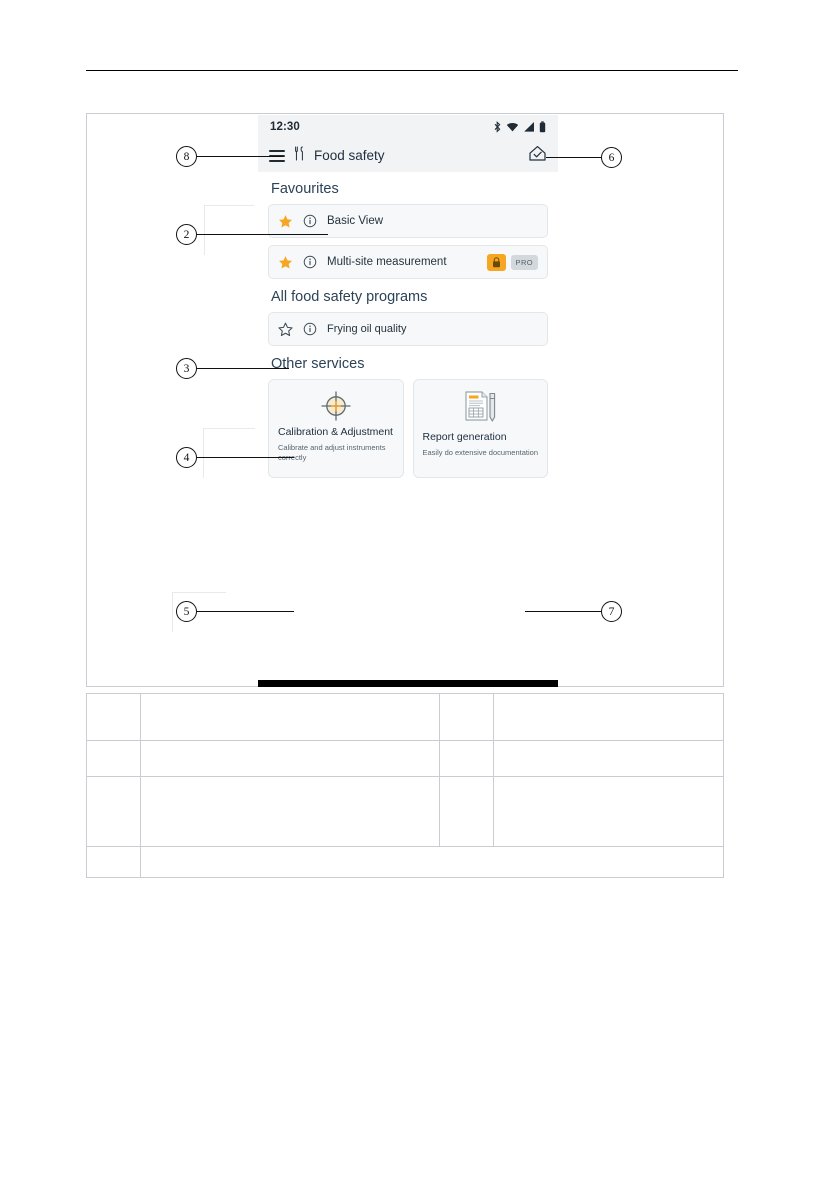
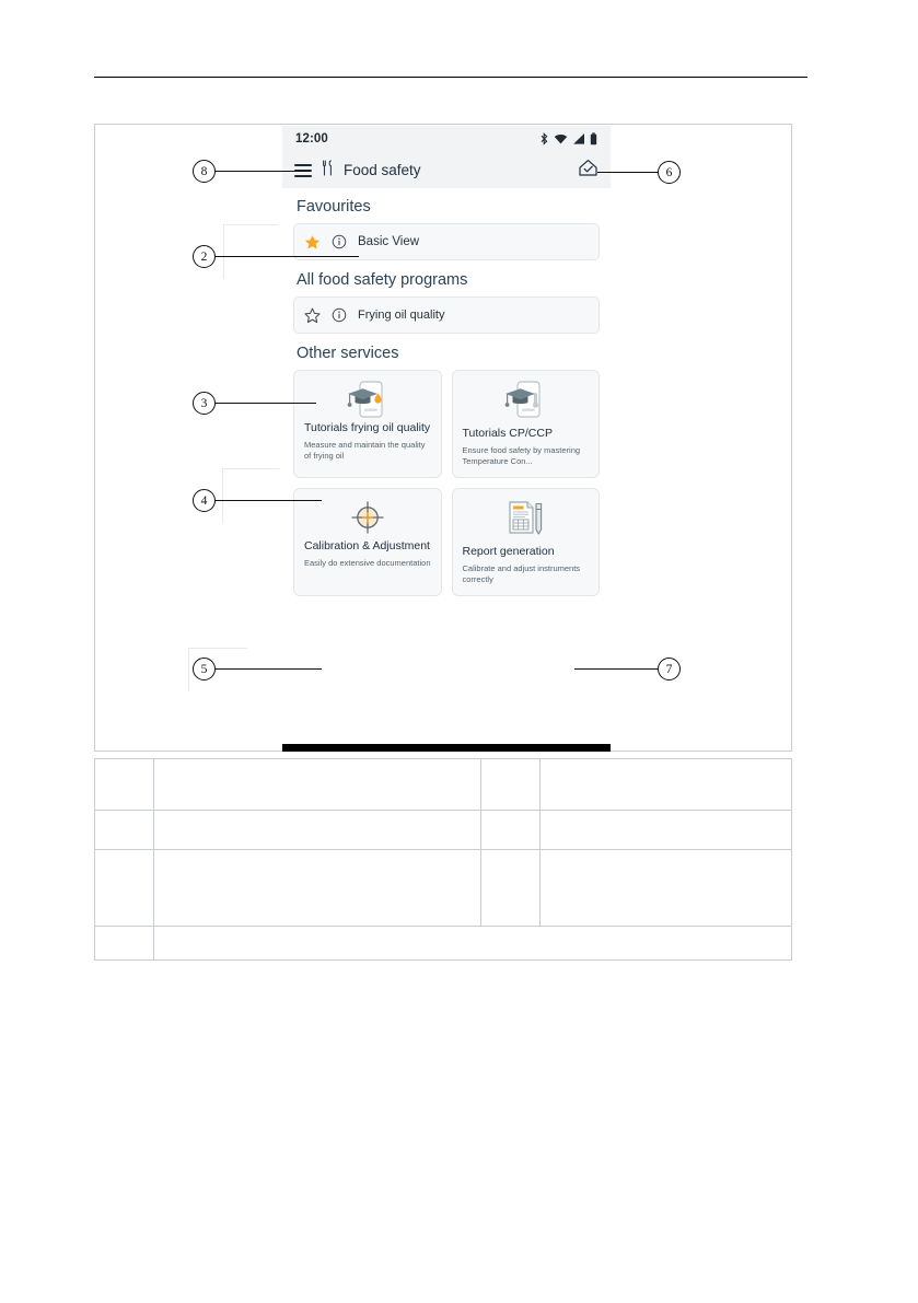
- 12:30
+ 12:00
  Food safety
  Favourites
  Basic View
- Multi-site measurement
- PRO
  All food safety programs
  Frying oil quality
  Other services
+ Tutorials frying oil quality
+ Measure and maintain the quality of frying oil
+ Tutorials CP/CCP
+ Ensure food safety by mastering Temperature Con...
  Calibration & Adjustment
- Calibrate and adjust instruments correctly
+ Easily do extensive documentation
  Report generation
- Easily do extensive documentation
+ Calibrate and adjust instruments correctly
  8
  2
  3
  4
  5
  6
  7
